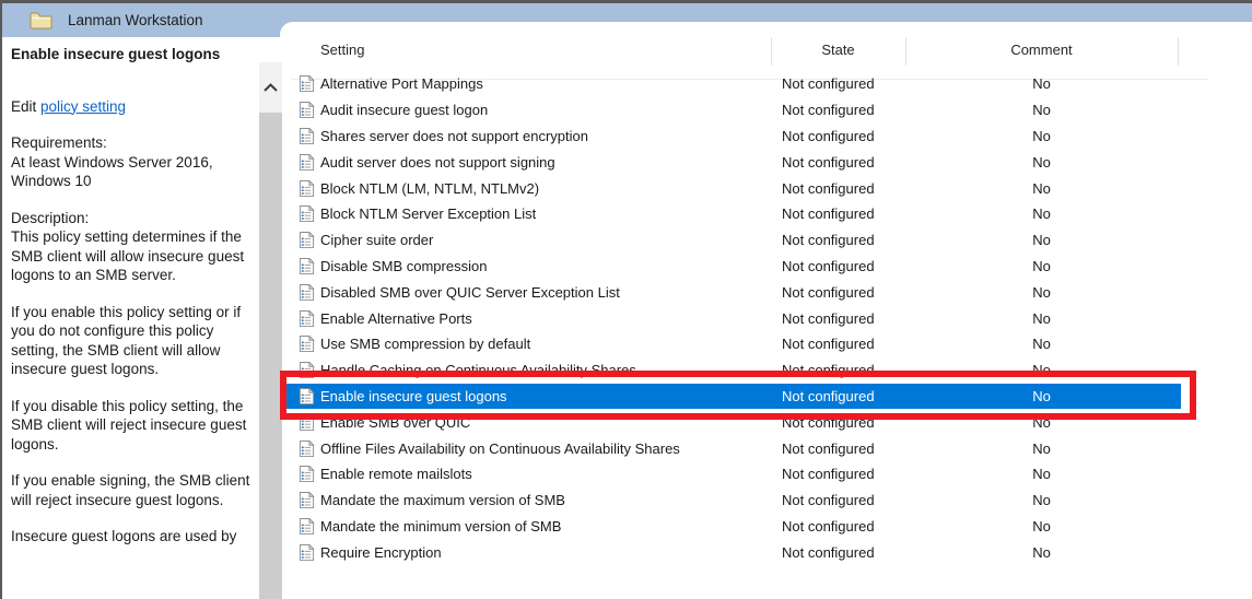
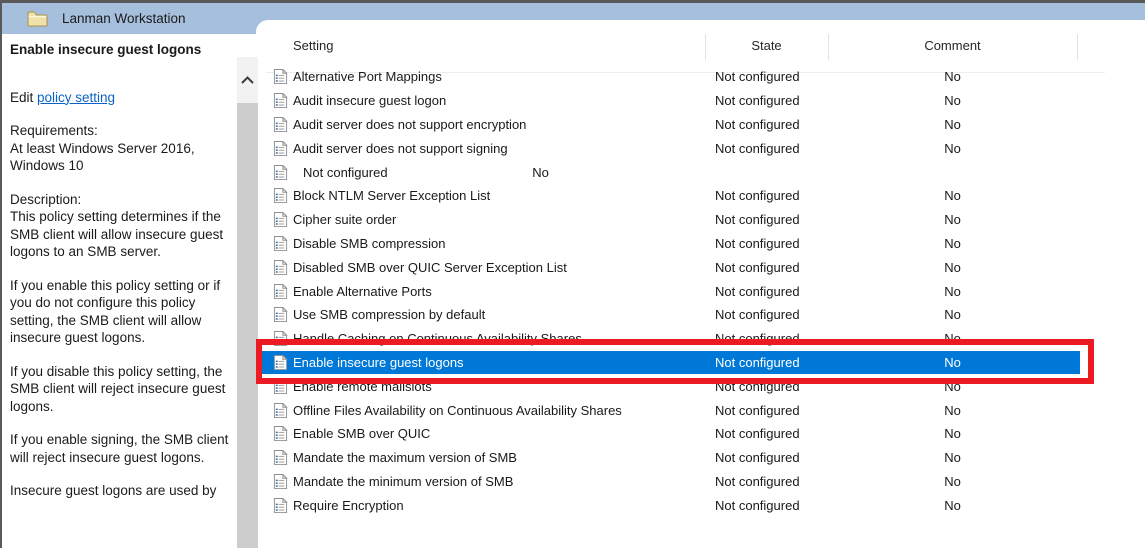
  Lanman Workstation
  Setting
  State
  Comment
  Alternative Port Mappings
  Not configured
  No
  Audit insecure guest logon
  Not configured
  No
- Shares server does not support encryption
+ Audit server does not support encryption
  Not configured
  No
  Audit server does not support signing
  Not configured
  No
- Block NTLM (LM, NTLM, NTLMv2)
  Not configured
  No
  Block NTLM Server Exception List
  Not configured
  No
  Cipher suite order
  Not configured
  No
  Disable SMB compression
  Not configured
  No
  Disabled SMB over QUIC Server Exception List
  Not configured
  No
  Enable Alternative Ports
  Not configured
  No
  Use SMB compression by default
  Not configured
  No
  Handle Caching on Continuous Availability Shares
  Not configured
  No
  Enable insecure guest logons
  Not configured
  No
- Enable SMB over QUIC
+ Enable remote mailslots
  Not configured
  No
  Offline Files Availability on Continuous Availability Shares
  Not configured
  No
- Enable remote mailslots
+ Enable SMB over QUIC
  Not configured
  No
  Mandate the maximum version of SMB
  Not configured
  No
  Mandate the minimum version of SMB
  Not configured
  No
  Require Encryption
  Not configured
  No
  Enable insecure guest logons
  Edit policy setting
  Requirements:
  At least Windows Server 2016, Windows 10
  Description:
  This policy setting determines if the SMB client will allow insecure guest logons to an SMB server.
  If you enable this policy setting or if you do not configure this policy setting, the SMB client will allow insecure guest logons.
  If you disable this policy setting, the SMB client will reject insecure guest logons.
  If you enable signing, the SMB client will reject insecure guest logons.
  Insecure guest logons are used by
